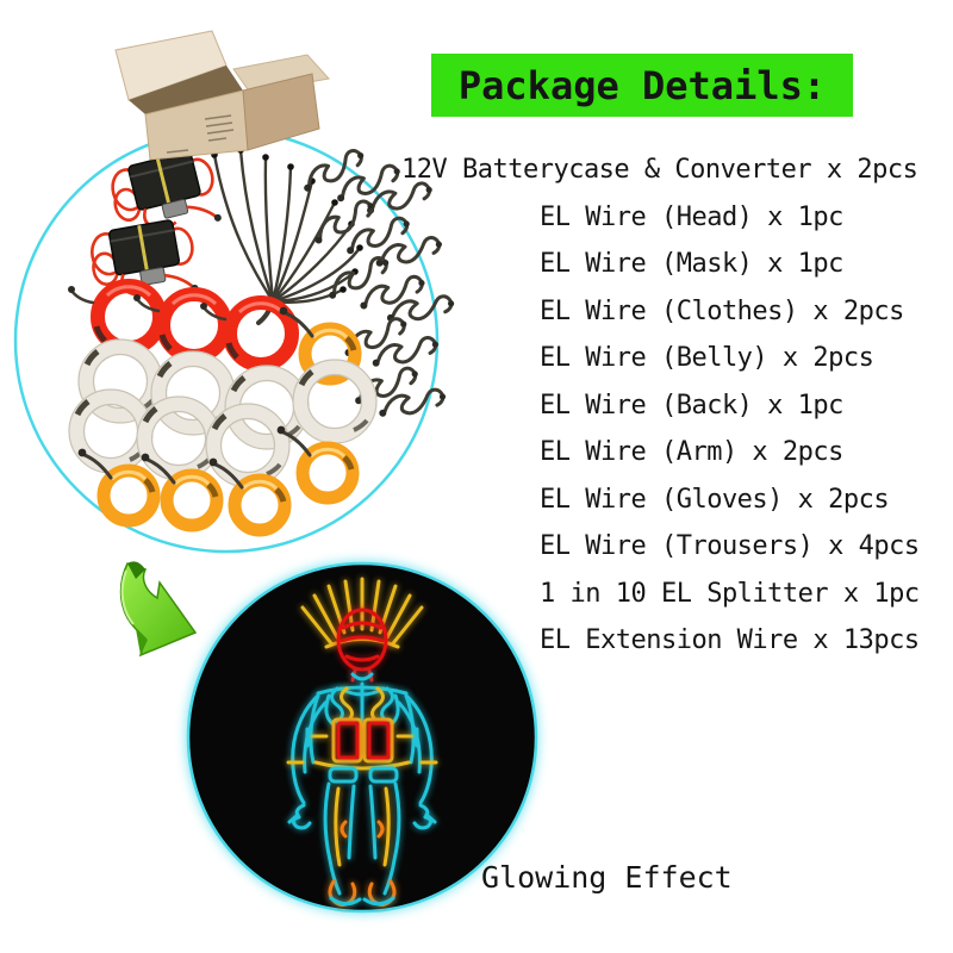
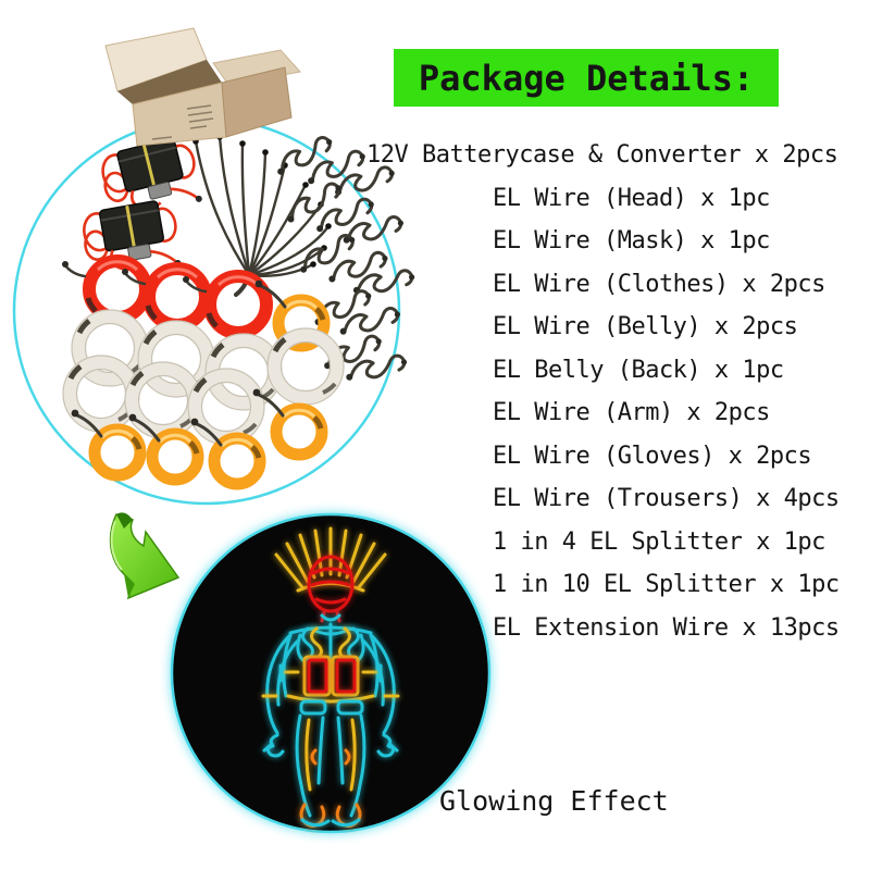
  Package Details:
  12V Batterycase & Converter x 2pcs
  EL Wire (Head) x 1pc
  EL Wire (Mask) x 1pc
  EL Wire (Clothes) x 2pcs
  EL Wire (Belly) x 2pcs
- EL Wire (Back) x 1pc
+ EL Belly (Back) x 1pc
  EL Wire (Arm) x 2pcs
  EL Wire (Gloves) x 2pcs
  EL Wire (Trousers) x 4pcs
+ 1 in 4 EL Splitter x 1pc
  1 in 10 EL Splitter x 1pc
  EL Extension Wire x 13pcs
  Glowing Effect
